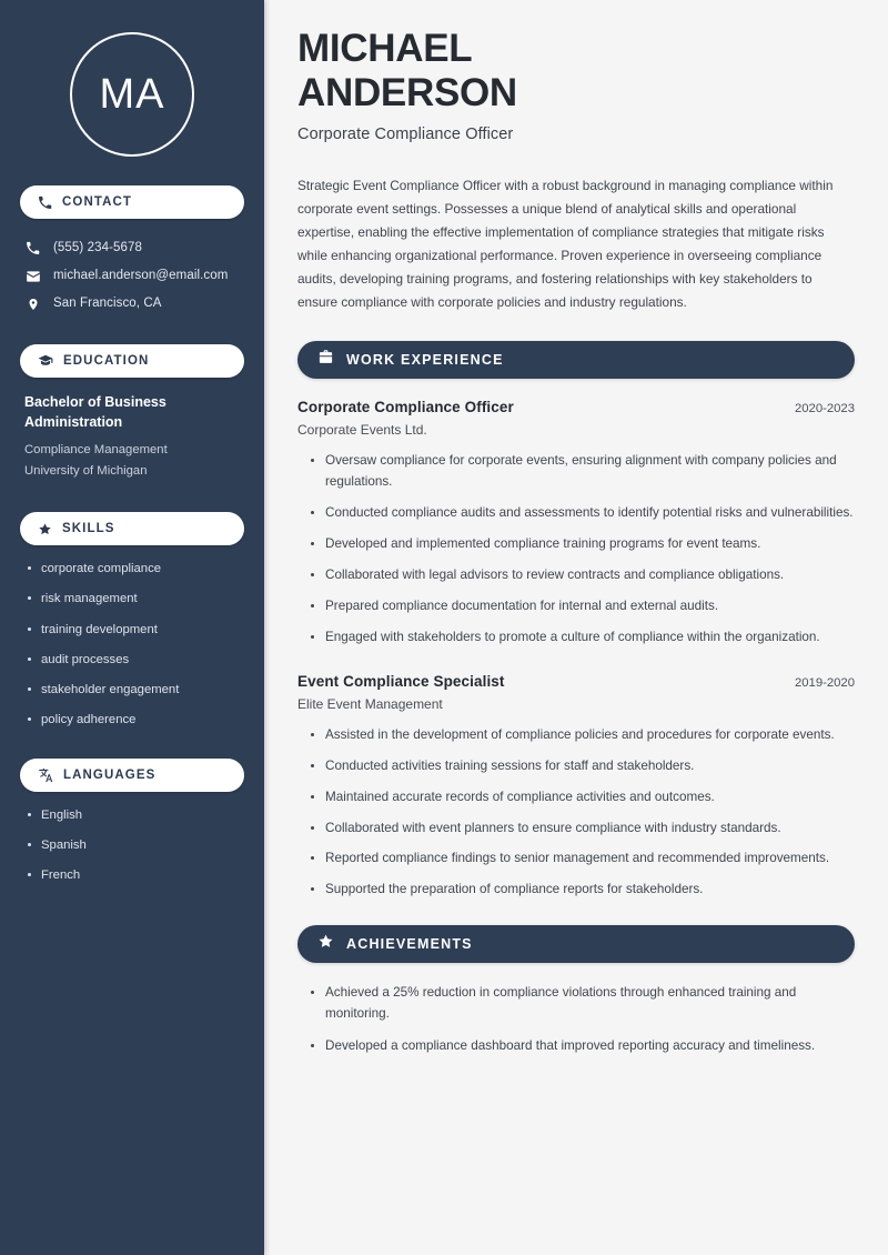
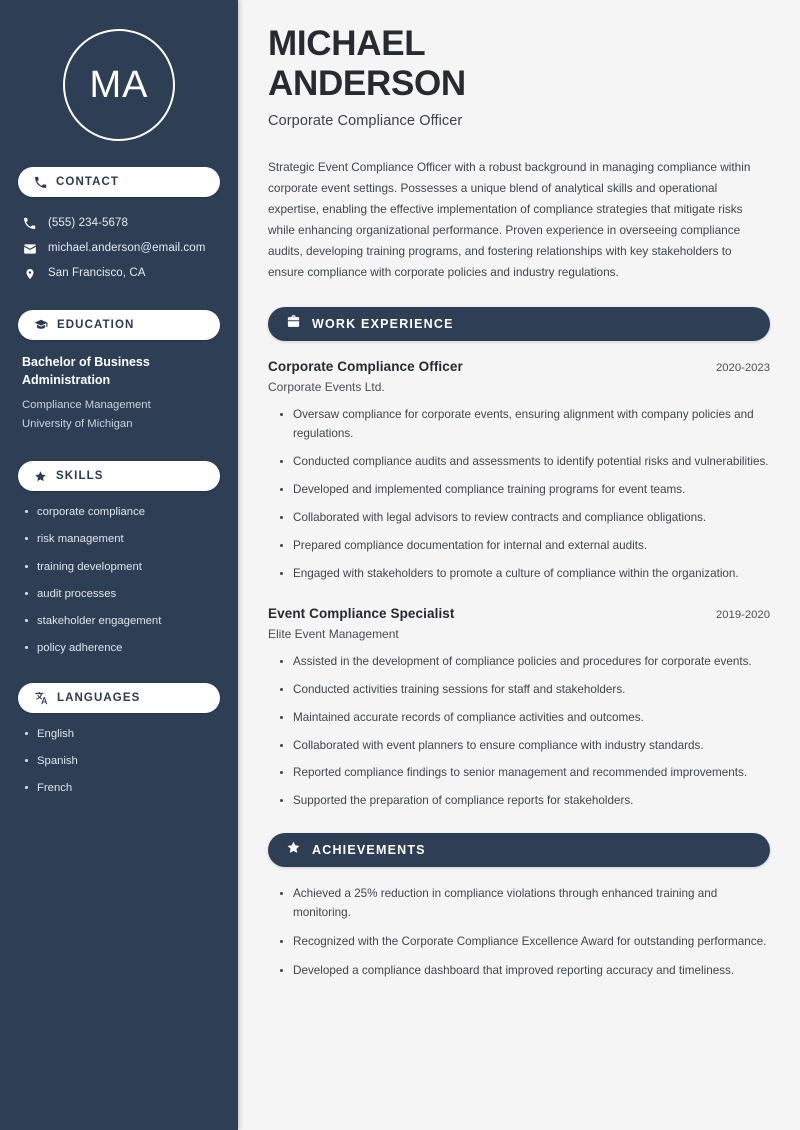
  MA
  CONTACT
  (555) 234-5678
  michael.anderson@email.com
  San Francisco, CA
  EDUCATION
  Bachelor of Business Administration
  Compliance Management
  University of Michigan
  SKILLS
  corporate compliance
  risk management
  training development
  audit processes
  stakeholder engagement
  policy adherence
  LANGUAGES
  English
  Spanish
  French
  MICHAEL
  ANDERSON
  Corporate Compliance Officer
  Strategic Event Compliance Officer with a robust background in managing compliance within corporate event settings. Possesses a unique blend of analytical skills and operational expertise, enabling the effective implementation of compliance strategies that mitigate risks while enhancing organizational performance. Proven experience in overseeing compliance audits, developing training programs, and fostering relationships with key stakeholders to ensure compliance with corporate policies and industry regulations.
  WORK EXPERIENCE
  Corporate Compliance Officer
  2020-2023
  Corporate Events Ltd.
  Oversaw compliance for corporate events, ensuring alignment with company policies and regulations.
  Conducted compliance audits and assessments to identify potential risks and vulnerabilities.
  Developed and implemented compliance training programs for event teams.
  Collaborated with legal advisors to review contracts and compliance obligations.
  Prepared compliance documentation for internal and external audits.
  Engaged with stakeholders to promote a culture of compliance within the organization.
  Event Compliance Specialist
  2019-2020
  Elite Event Management
  Assisted in the development of compliance policies and procedures for corporate events.
  Conducted activities training sessions for staff and stakeholders.
  Maintained accurate records of compliance activities and outcomes.
  Collaborated with event planners to ensure compliance with industry standards.
  Reported compliance findings to senior management and recommended improvements.
  Supported the preparation of compliance reports for stakeholders.
  ACHIEVEMENTS
  Achieved a 25% reduction in compliance violations through enhanced training and monitoring.
+ Recognized with the Corporate Compliance Excellence Award for outstanding performance.
  Developed a compliance dashboard that improved reporting accuracy and timeliness.
